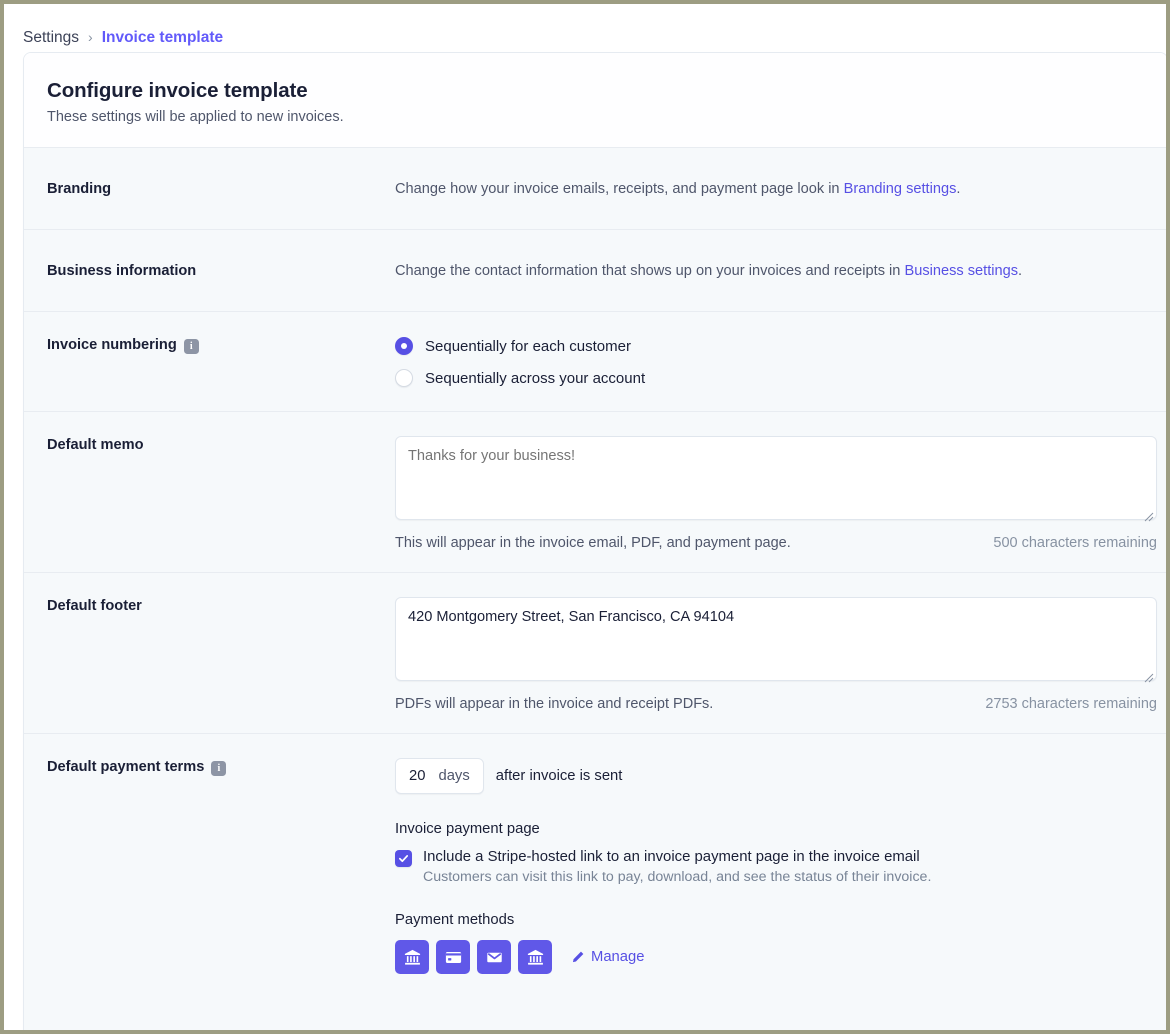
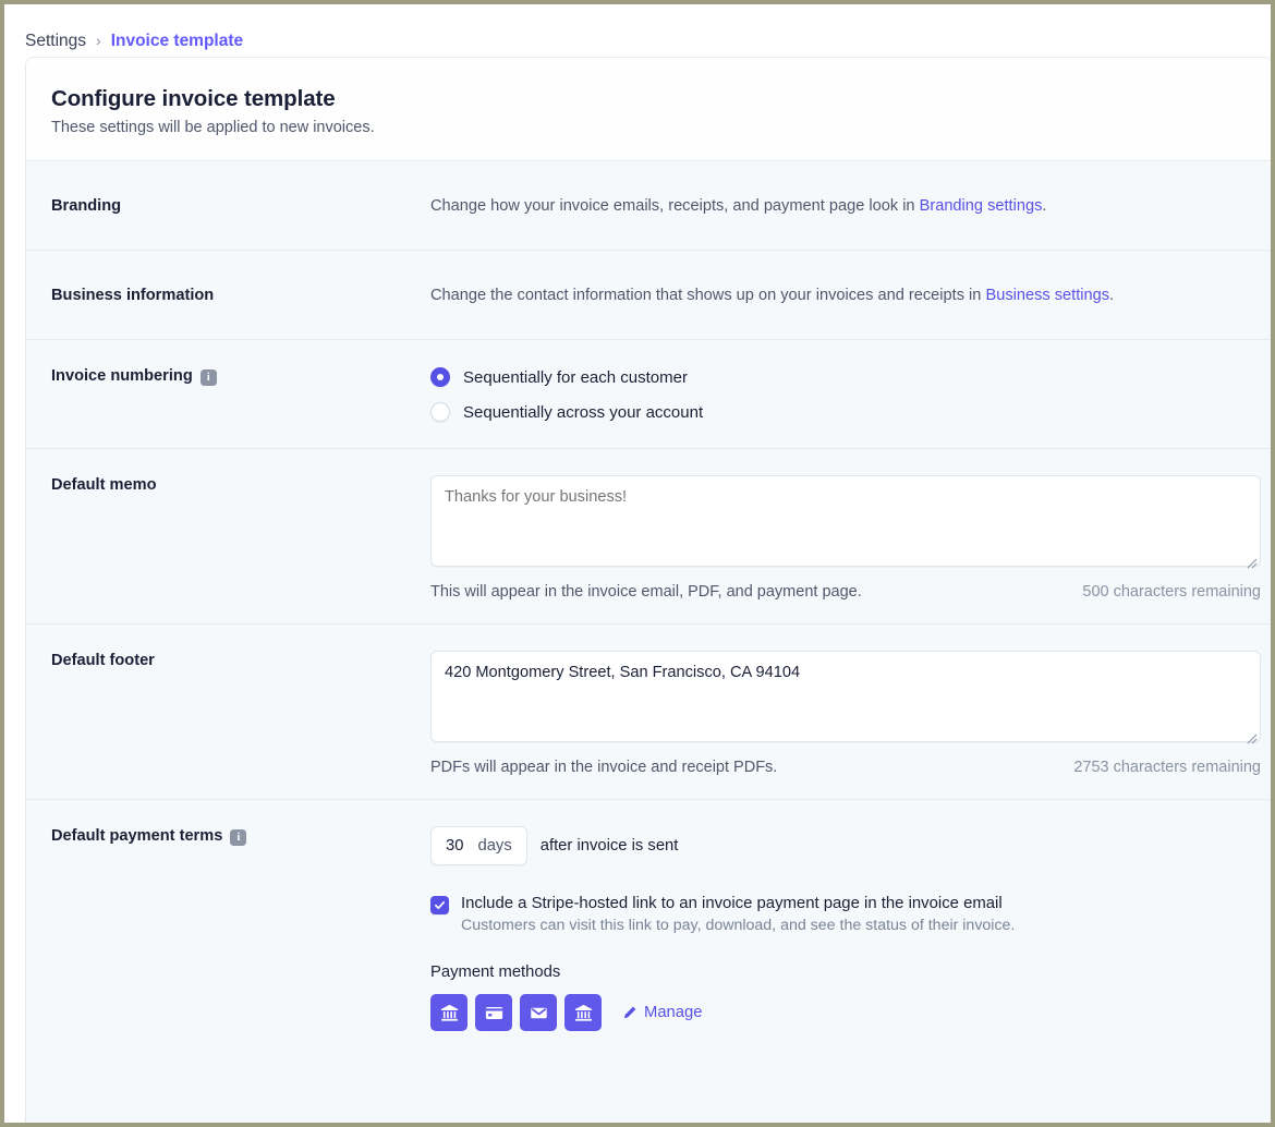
  Settings
  ›
  Invoice template
  Configure invoice template
  These settings will be applied to new invoices.
  Branding
  Change how your invoice emails, receipts, and payment page look in Branding settings.
  Business information
  Change the contact information that shows up on your invoices and receipts in Business settings.
  Invoice numbering
  i
  Sequentially for each customer
  Sequentially across your account
  Default memo
  Thanks for your business!
  This will appear in the invoice email, PDF, and payment page.
  500 characters remaining
  Default footer
  420 Montgomery Street, San Francisco, CA 94104
  PDFs will appear in the invoice and receipt PDFs.
  2753 characters remaining
  Default payment terms
  i
- 20
+ 30
  days
  after invoice is sent
- Invoice payment page
  Include a Stripe-hosted link to an invoice payment page in the invoice email
  Customers can visit this link to pay, download, and see the status of their invoice.
  Payment methods
  Manage
